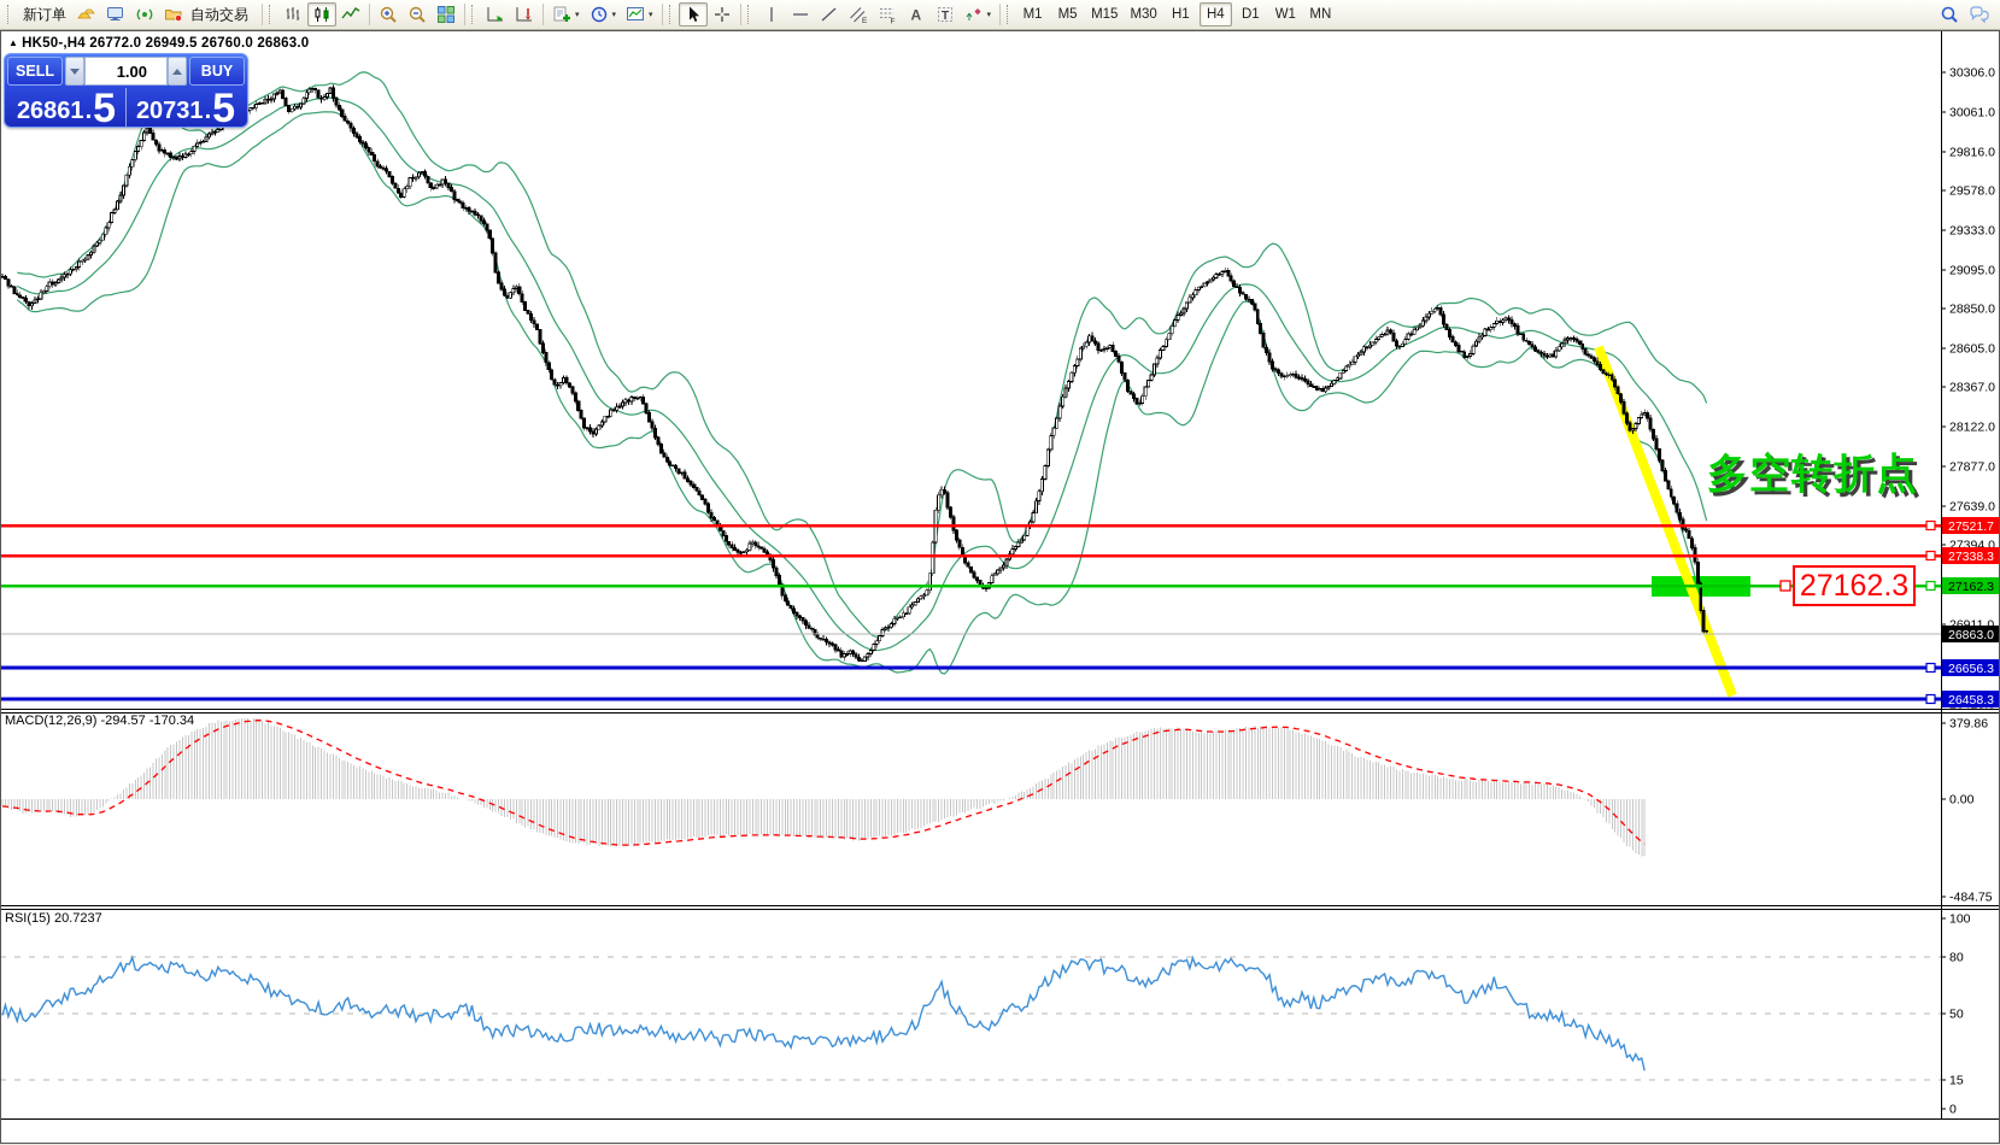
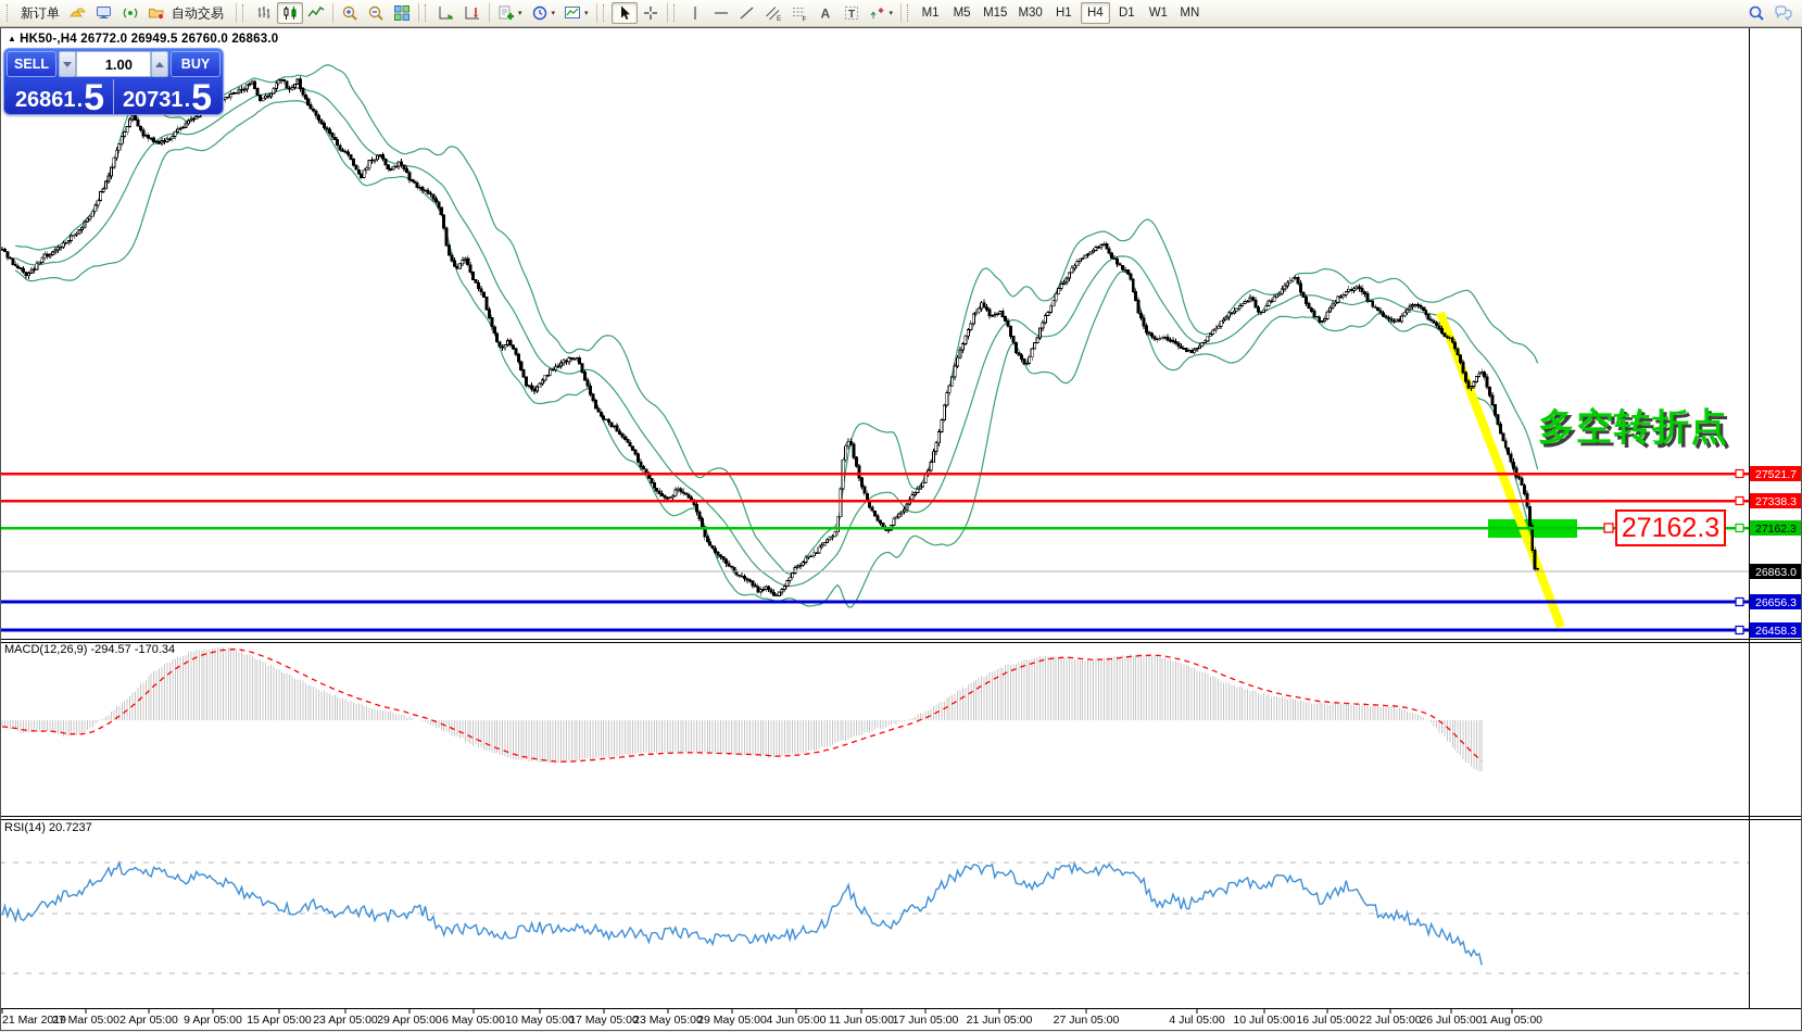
  新订单
  自动交易
  A
  T
  M1
  M5
  M15
  M30
  H1
  H4
  D1
  W1
  MN
- 30306.0
- 30061.0
- 29816.0
- 29578.0
- 29333.0
- 29095.0
- 28850.0
- 28605.0
- 28367.0
- 28122.0
- 27877.0
- 27639.0
- 27394.0
- 26911.0
- 379.86
- 0.00
- -484.75
- 100
- 80
- 50
- 15
- 0
  27521.7
  27338.3
  27162.3
  26656.3
  26458.3
  26863.0
+ 21 Mar 2019
+ 27 Mar 05:00
+ 2 Apr 05:00
+ 9 Apr 05:00
+ 15 Apr 05:00
+ 23 Apr 05:00
+ 29 Apr 05:00
+ 6 May 05:00
+ 10 May 05:00
+ 17 May 05:00
+ 23 May 05:00
+ 29 May 05:00
+ 4 Jun 05:00
+ 11 Jun 05:00
+ 17 Jun 05:00
+ 21 Jun 05:00
+ 27 Jun 05:00
+ 4 Jul 05:00
+ 10 Jul 05:00
+ 16 Jul 05:00
+ 22 Jul 05:00
+ 26 Jul 05:00
+ 1 Aug 05:00
  ▲ HK50-,H4 26772.0 26949.5 26760.0 26863.0
  SELL
  1.00
  BUY
  26861
  .
  5
  20731
  .
  5
  多空转折点
  27162.3
  MACD(12,26,9) -294.57 -170.34
- RSI(15) 20.7237
+ RSI(14) 20.7237
